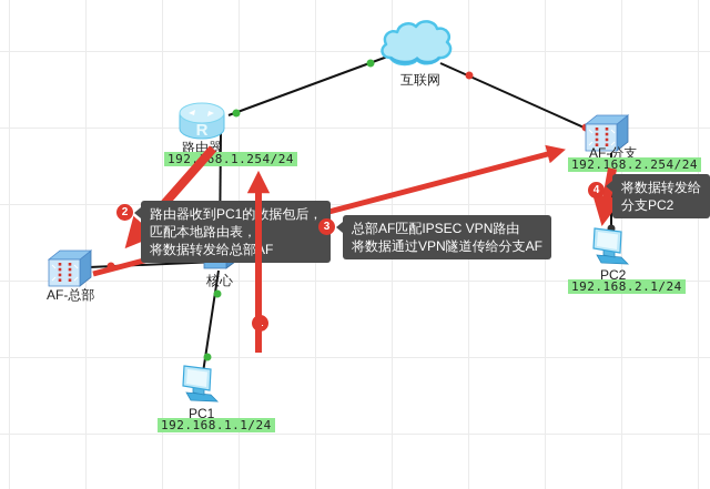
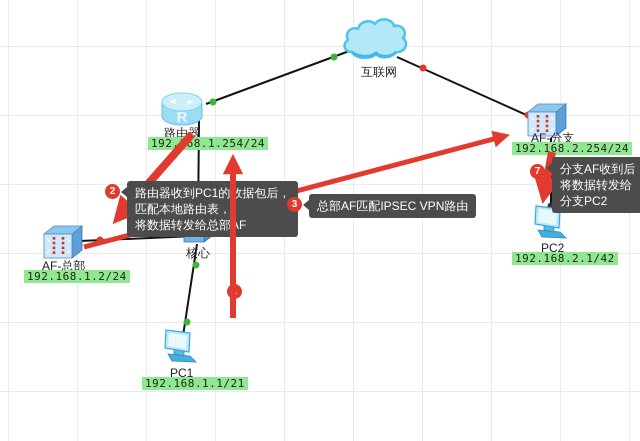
  互联网
  R
  路由器
  192.68.1.254/24
  AF-分支
  192.168.2.254/24
  AF-总部
+ 192.168.1.2/24
  核心
  PC1
- 192.168.1.1/24
+ 192.168.1.1/21
  PC2
- 192.168.2.1/24
+ 192.168.2.1/42
  2
  路由器收到PC1的数据包后，
  匹配本地路由表，
  将数据转发给总部F
  3
  总部AF匹配IPSEC VPN路由
- 将数据通过VPN隧道传给分支AF
- 4
+ 7
+ 分支AF收到后
  将数据转发给
  分支PC2
